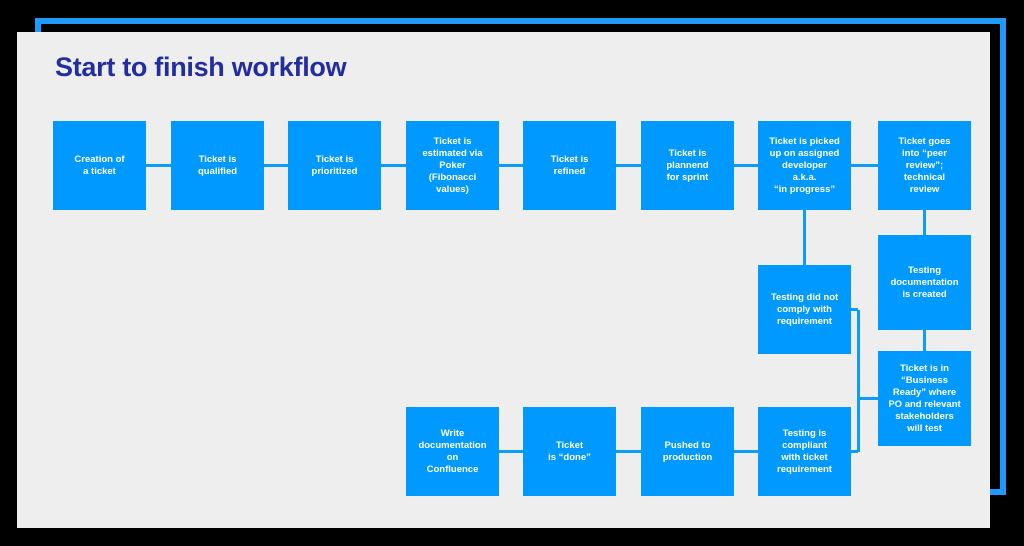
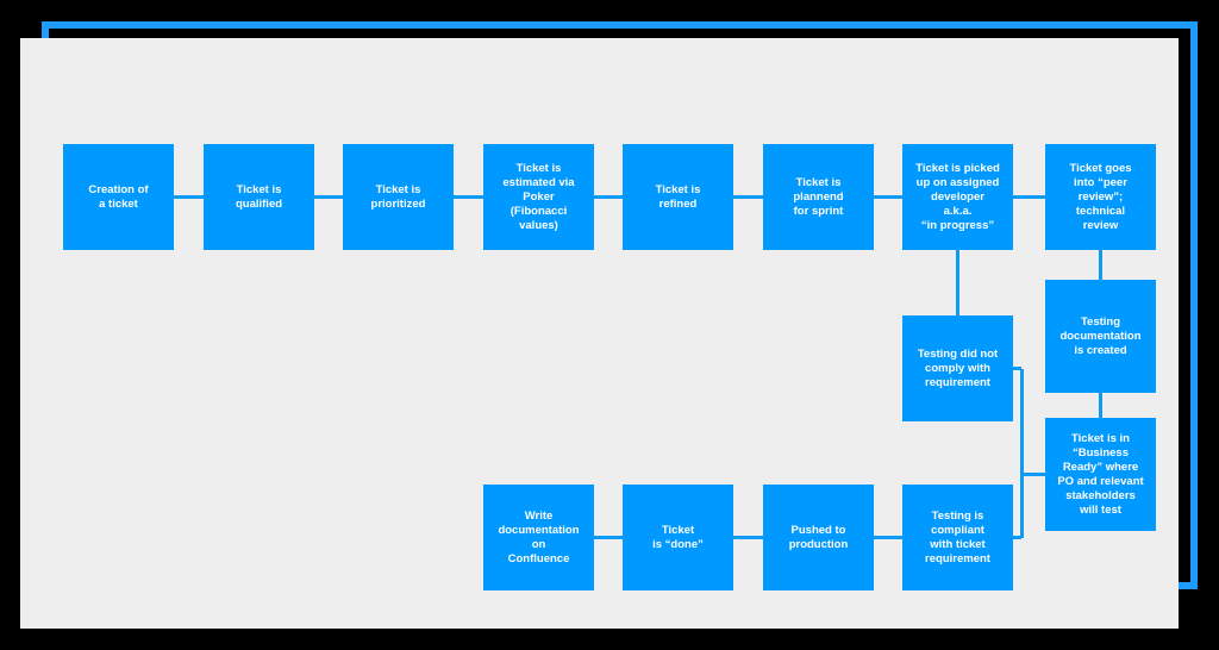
- Start to finish workflow
  Creation of
  a ticket
  Ticket is
  qualified
  Ticket is
  prioritized
  Ticket is
  estimated via
  Poker
  (Fibonacci
  values)
  Ticket is
  refined
  Ticket is
  plannend
  for sprint
  Ticket is picked
  up on assigned
  developer
  a.k.a.
  “in progress”
  Ticket goes
  into “peer
  review”;
  technical
  review
  Testing
  documentation
  is created
  Testing did not
  comply with
  requirement
  Ticket is in
  “Business
  Ready” where
  PO and relevant
  stakeholders
  will test
  Write
  documentation
  on
  Confluence
  Ticket
  is “done”
  Pushed to
  production
  Testing is
  compliant
  with ticket
  requirement
